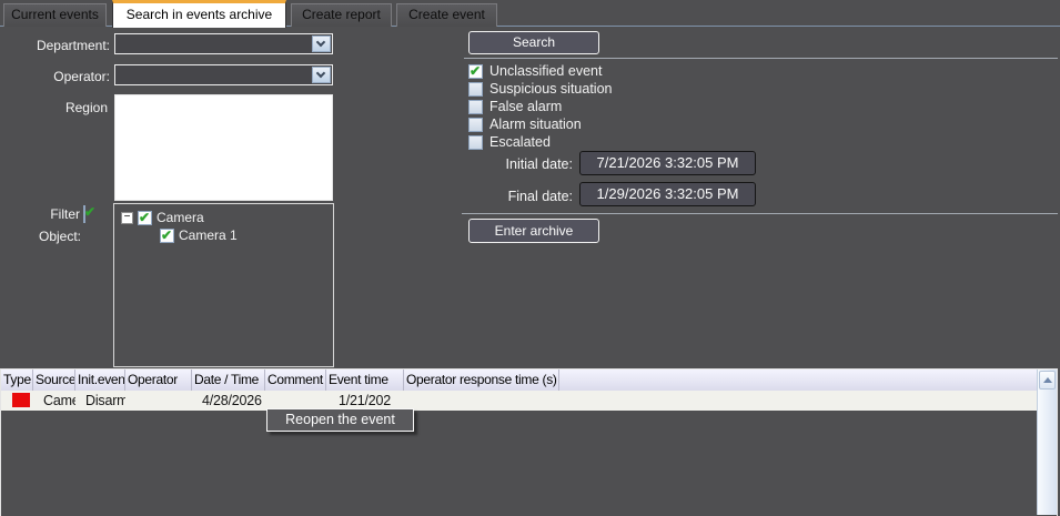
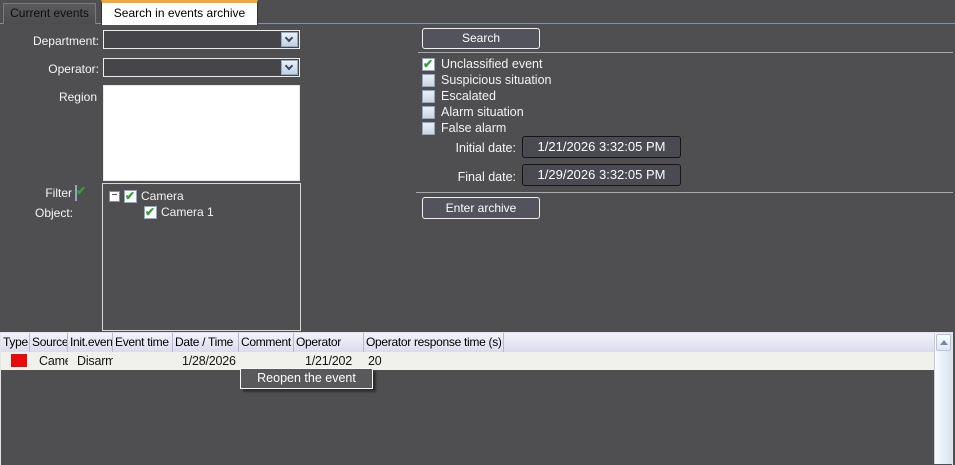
  Current events
  Search in events archive
- Create report
- Create event
  Department:
  Operator:
  Region
  Filter
  Object:
  −
  Camera
  Camera 1
  Search
  Unclassified event
  Suspicious situation
- False alarm
+ Escalated
  Alarm situation
- Escalated
+ False alarm
  Initial date:
- 7/21/2026 3:32:05 PM
+ 1/21/2026 3:32:05 PM
  Final date:
  1/29/2026 3:32:05 PM
  Enter archive
  Type
  Source
  Init.even
- Operator
+ Event time
  Date / Time
  Comment
- Event time
+ Operator
  Operator response time (s)
  Cam
  Disarm
- 4/28/2026
+ 1/28/2026
  1/21/202
+ 20
  Reopen the event
